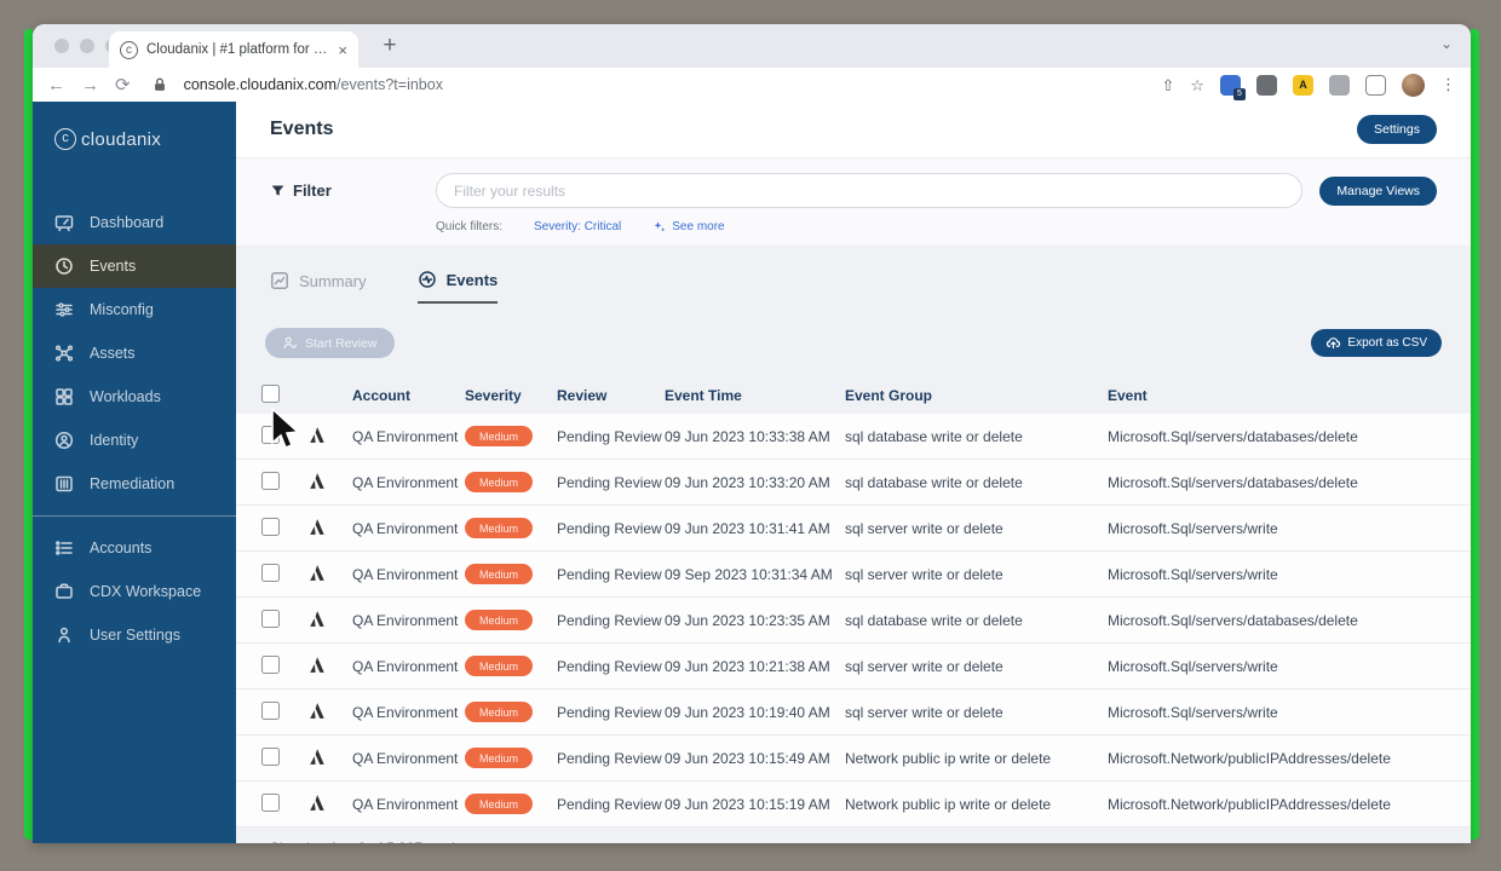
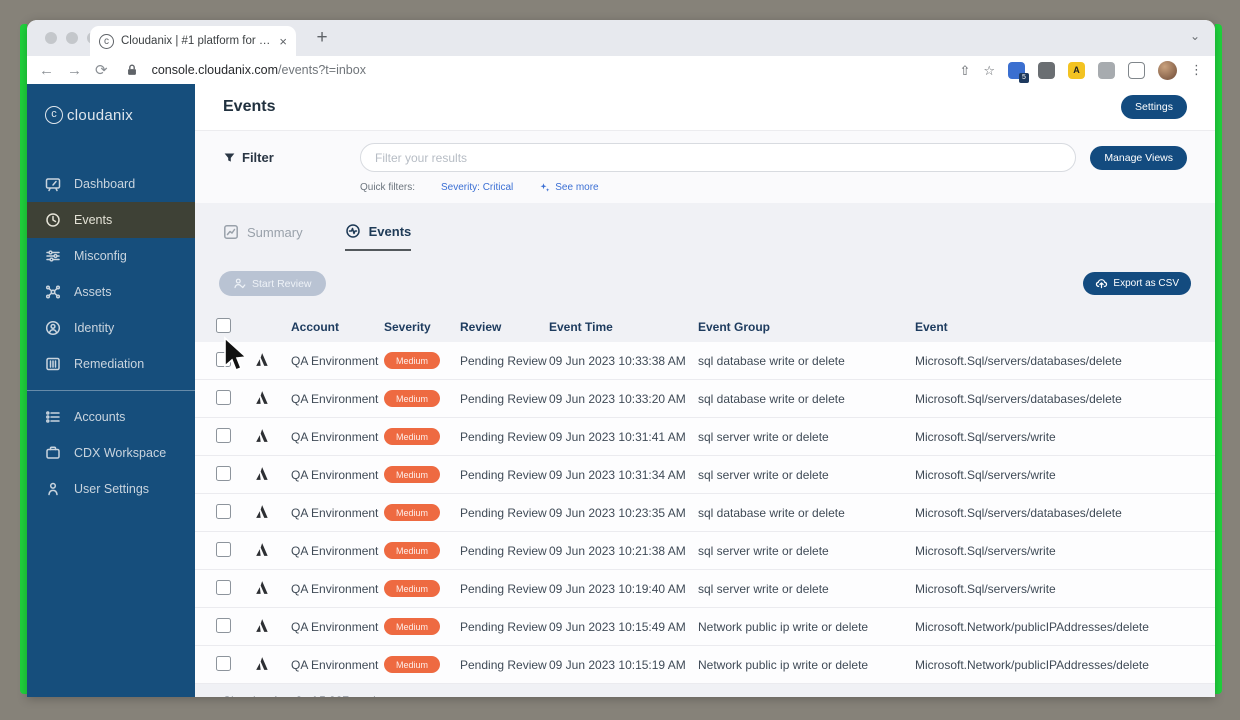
  c
  Cloudanix | #1 platform for De
  ×
  +
  ⌄
  ←
  →
  ⟳
  console.cloudanix.com/events?t=inbox
  ⇧
  ☆
  A
  ⋮
  c
  cloudanix
  Dashboard
  Events
  Misconfig
  Assets
- Workloads
  Identity
  Remediation
  Accounts
  CDX Workspace
  User Settings
  Events
  Settings
  Filter
  Filter your results
  Manage Views
  Quick filters:
  Severity: Critical
  See more
  Summary
  Events
  Start Review
  Export as CSV
  Account
  Severity
  Review
  Event Time
  Event Group
  Event
  QA Environment
  Medium
  Pending Review
  09 Jun 2023 10:33:38 AM
  sql database write or delete
  Microsoft.Sql/servers/databases/delete
  QA Environment
  Medium
  Pending Review
  09 Jun 2023 10:33:20 AM
  sql database write or delete
  Microsoft.Sql/servers/databases/delete
  QA Environment
  Medium
  Pending Review
  09 Jun 2023 10:31:41 AM
  sql server write or delete
  Microsoft.Sql/servers/write
  QA Environment
  Medium
  Pending Review
- 09 Sep 2023 10:31:34 AM
+ 09 Jun 2023 10:31:34 AM
  sql server write or delete
  Microsoft.Sql/servers/write
  QA Environment
  Medium
  Pending Review
  09 Jun 2023 10:23:35 AM
  sql database write or delete
  Microsoft.Sql/servers/databases/delete
  QA Environment
  Medium
  Pending Review
  09 Jun 2023 10:21:38 AM
  sql server write or delete
  Microsoft.Sql/servers/write
  QA Environment
  Medium
  Pending Review
  09 Jun 2023 10:19:40 AM
  sql server write or delete
  Microsoft.Sql/servers/write
  QA Environment
  Medium
  Pending Review
  09 Jun 2023 10:15:49 AM
  Network public ip write or delete
  Microsoft.Network/publicIPAddresses/delete
  QA Environment
  Medium
  Pending Review
  09 Jun 2023 10:15:19 AM
  Network public ip write or delete
  Microsoft.Network/publicIPAddresses/delete
